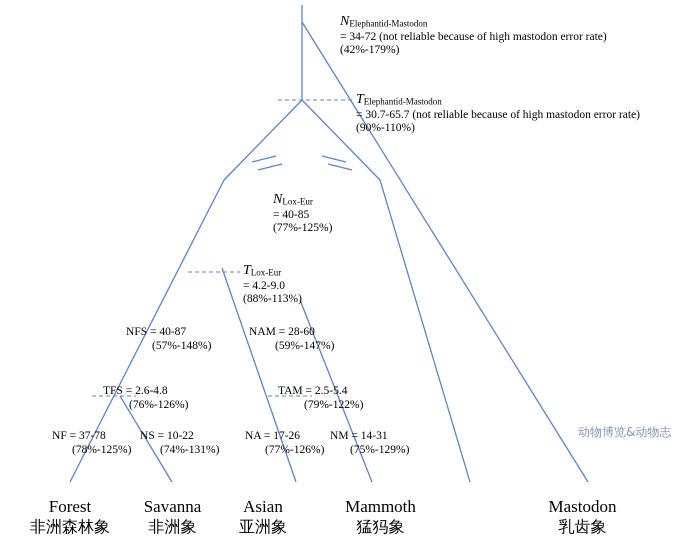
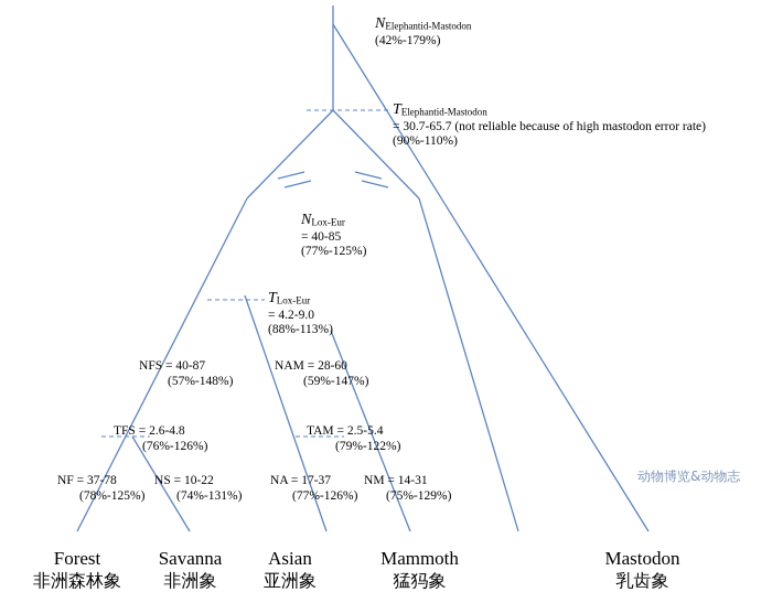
  NElephantid-Mastodon
- = 34-72 (not reliable because of high mastodon error rate)
  (42%-179%)
  TElephantid-Mastodon
  = 30.7-65.7 (not reliable because of high mastodon error rate)
  (90%-110%)
  NLox-Eur
  = 40-85
  (77%-125%)
  TLox-Eur
  = 4.2-9.0
  (88%-113%)
  NFS = 40-87
  (57%-148%)
  NAM = 28-60
  (59%-147%)
  TFS = 2.6-4.8
  (76%-126%)
  TAM = 2.5-5.4
  (79%-122%)
  NF = 37-78
  (78%-125%)
  NS = 10-22
  (74%-131%)
- NA = 17-26
+ NA = 17-37
  (77%-126%)
  NM = 14-31
  (75%-129%)
  Forest
  非洲森林象
  Savanna
  非洲象
  Asian
  亚洲象
  Mammoth
  猛犸象
  Mastodon
  乳齿象
  动物博览&动物志
